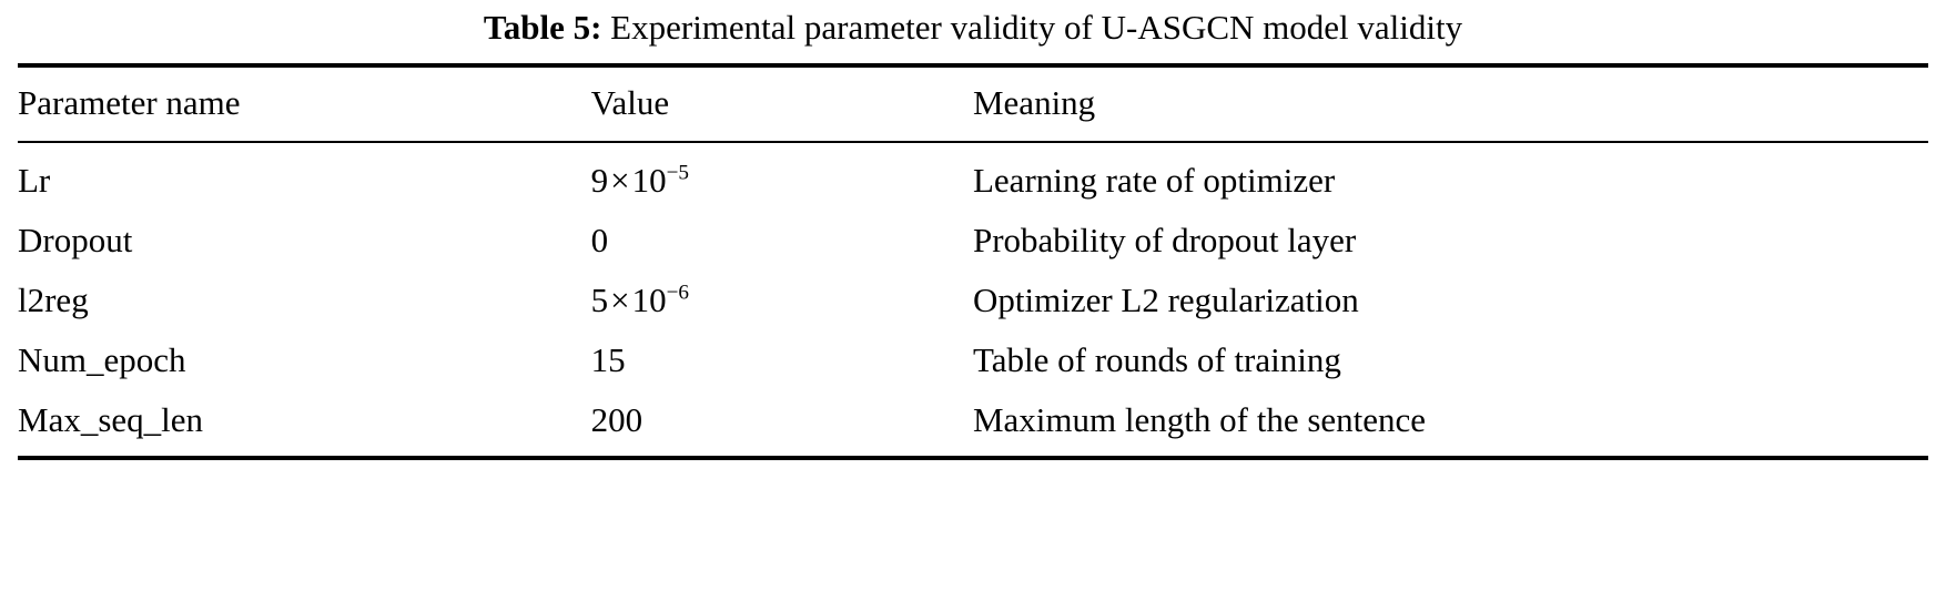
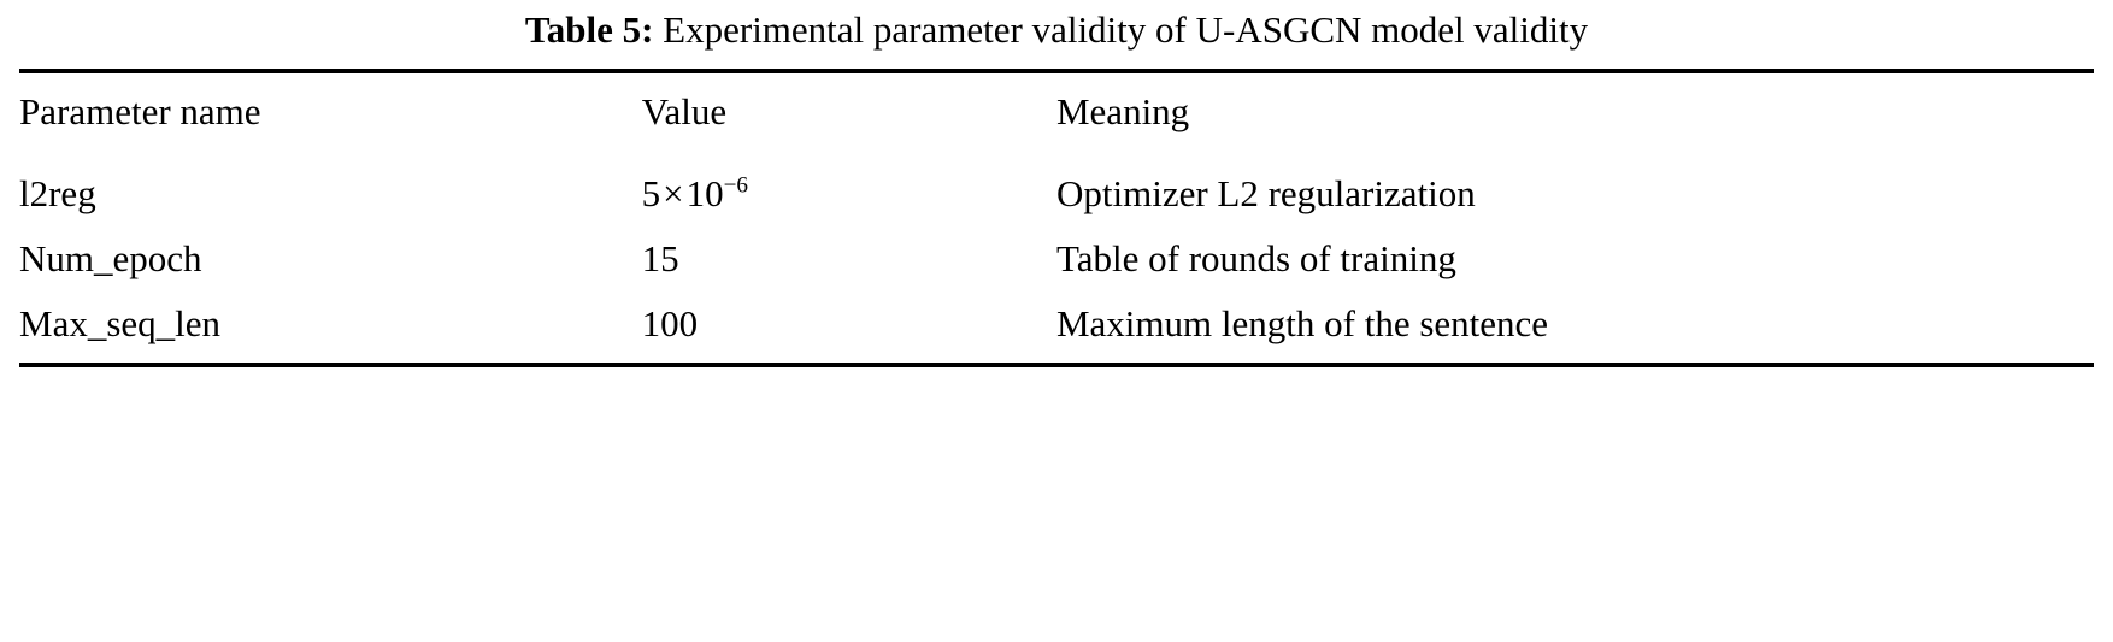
  Table 5: Experimental parameter validity of U-ASGCN model validity
  Parameter name	Value	Meaning
- Lr	9×10−5	Learning rate of optimizer
- Dropout	0	Probability of dropout layer
  l2reg	5×10−6	Optimizer L2 regularization
  Num_epoch	15	Table of rounds of training
- Max_seq_len	200	Maximum length of the sentence
+ Max_seq_len	100	Maximum length of the sentence
